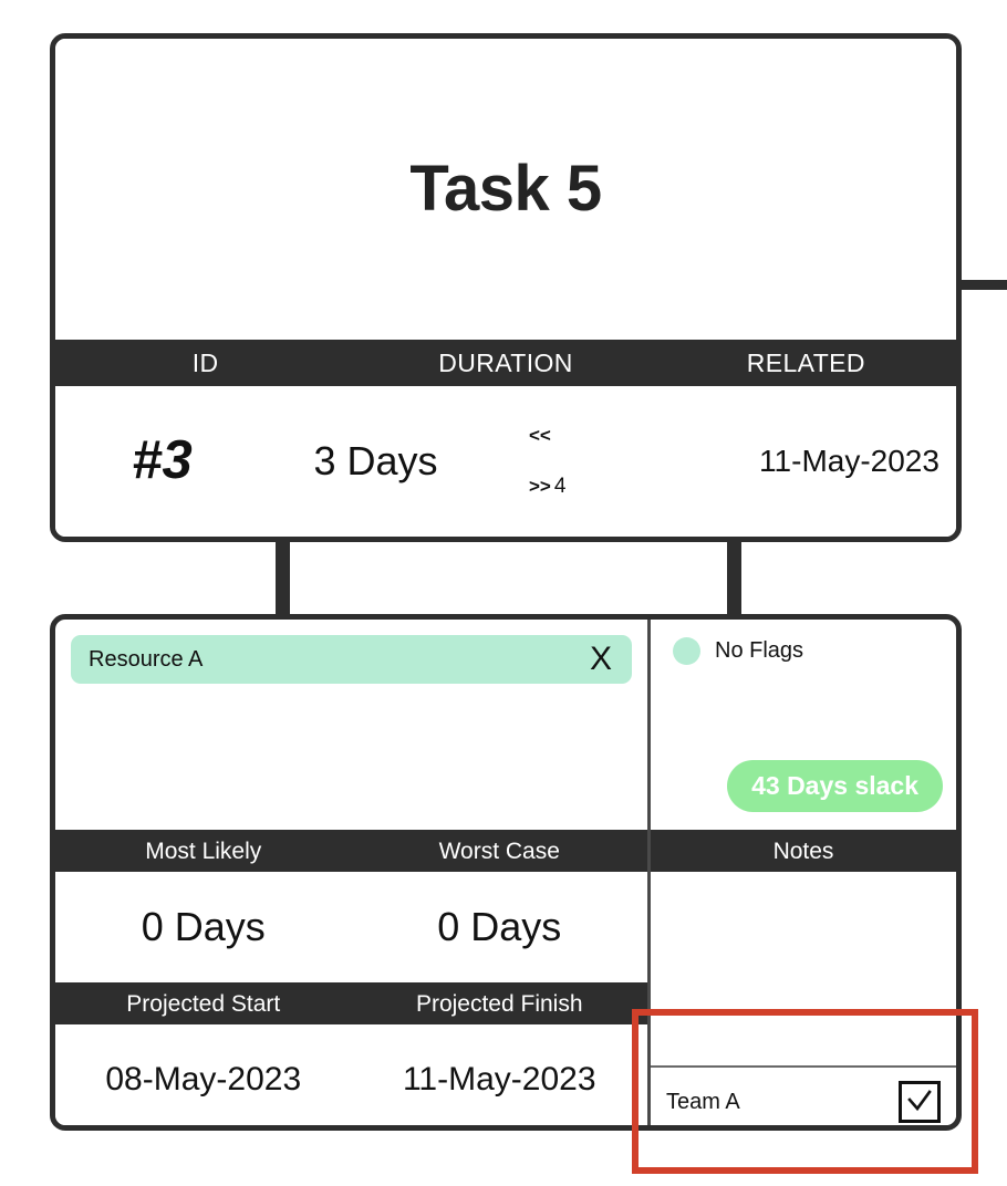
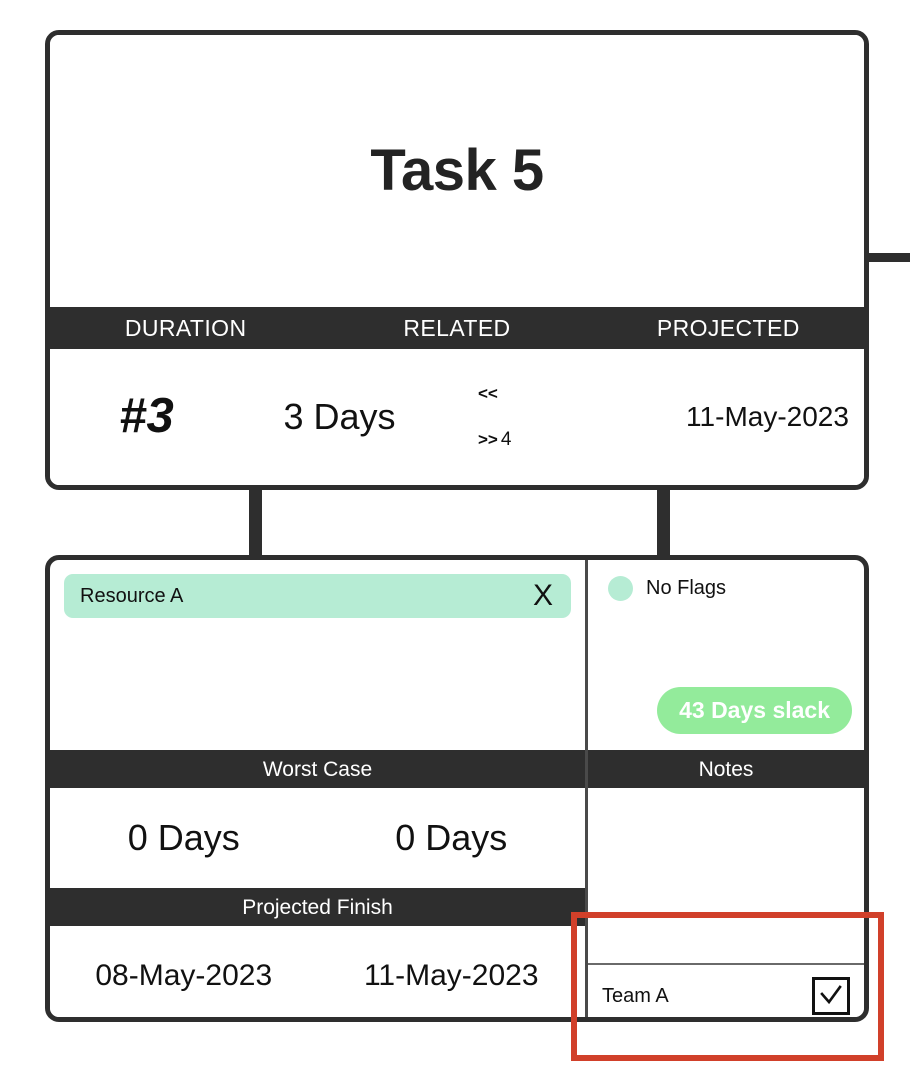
  Task 5
- ID
  DURATION
  RELATED
+ PROJECTED
  #3
  3 Days
  <<
  >> 4
  11-May-2023
  Resource A
  X
  No Flags
  43 Days slack
- Most Likely
  Worst Case
  0 Days
  0 Days
- Projected Start
  Projected Finish
  08-May-2023
  11-May-2023
  Notes
  Team A
